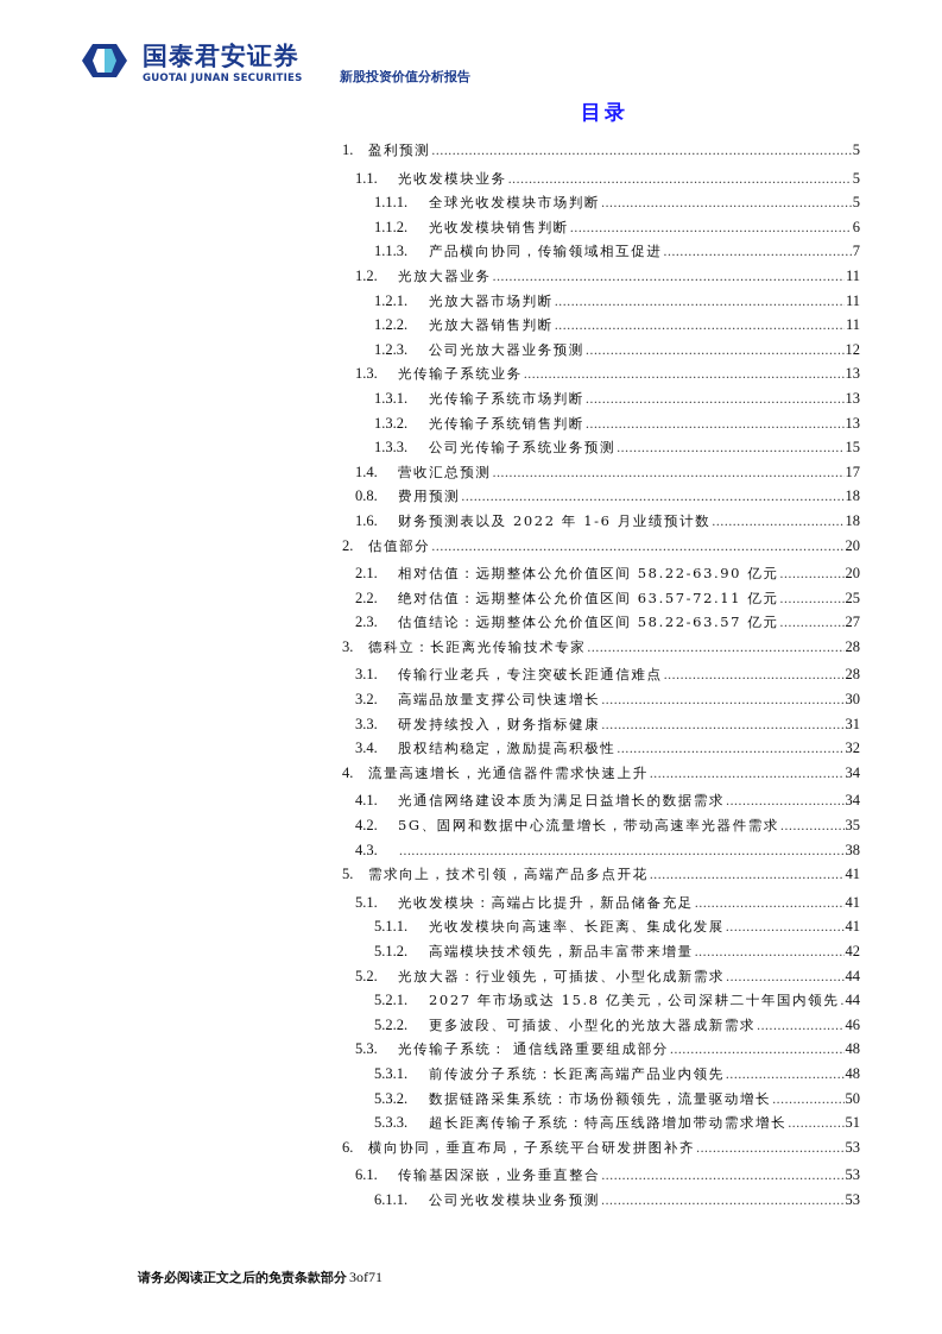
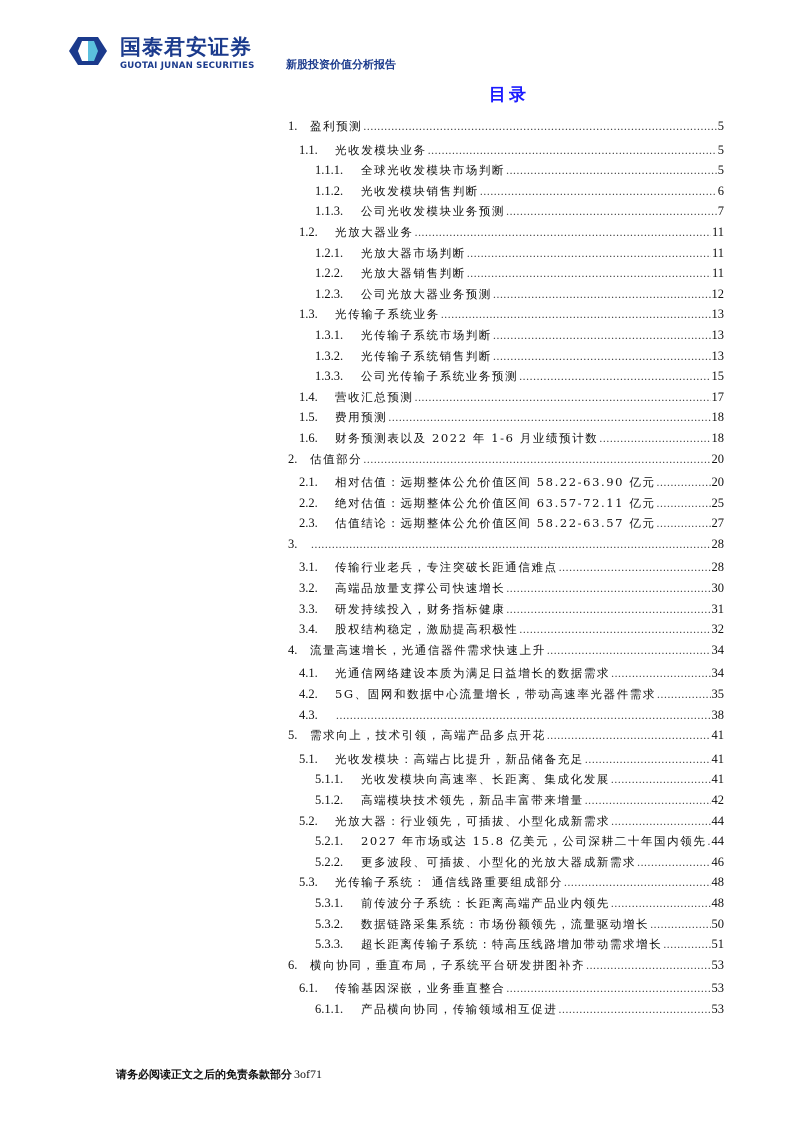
  国泰君安证券
  GUOTAI JUNAN SECURITIES
  新股投资价值分析报告
  目录
  1.
  盈利预测
  5
  1.1.
  光收发模块业务
  5
  1.1.1.
  全球光收发模块市场判断
  5
  1.1.2.
  光收发模块销售判断
  6
  1.1.3.
- 产品横向协同，传输领域相互促进
+ 公司光收发模块业务预测
  7
  1.2.
  光放大器业务
  11
  1.2.1.
  光放大器市场判断
  11
  1.2.2.
  光放大器销售判断
  11
  1.2.3.
  公司光放大器业务预测
  12
  1.3.
  光传输子系统业务
  13
  1.3.1.
  光传输子系统市场判断
  13
  1.3.2.
  光传输子系统销售判断
  13
  1.3.3.
  公司光传输子系统业务预测
  15
  1.4.
  营收汇总预测
  17
- 0.8.
+ 1.5.
  费用预测
  18
  1.6.
  财务预测表以及 2022 年 1-6 月业绩预计数
  18
  2.
  估值部分
  20
  2.1.
  相对估值：远期整体公允价值区间 58.22-63.90 亿元
  20
  2.2.
  绝对估值：远期整体公允价值区间 63.57-72.11 亿元
  25
  2.3.
  估值结论：远期整体公允价值区间 58.22-63.57 亿元
  27
  3.
- 德科立：长距离光传输技术专家
  28
  3.1.
  传输行业老兵，专注突破长距通信难点
  28
  3.2.
  高端品放量支撑公司快速增长
  30
  3.3.
  研发持续投入，财务指标健康
  31
  3.4.
  股权结构稳定，激励提高积极性
  32
  4.
  流量高速增长，光通信器件需求快速上升
  34
  4.1.
  光通信网络建设本质为满足日益增长的数据需求
  34
  4.2.
  5G、固网和数据中心流量增长，带动高速率光器件需求
  35
  4.3.
  38
  5.
  需求向上，技术引领，高端产品多点开花
  41
  5.1.
  光收发模块：高端占比提升，新品储备充足
  41
  5.1.1.
  光收发模块向高速率、长距离、集成化发展
  41
  5.1.2.
  高端模块技术领先，新品丰富带来增量
  42
  5.2.
  光放大器：行业领先，可插拔、小型化成新需求
  44
  5.2.1.
  2027 年市场或达 15.8 亿美元，公司深耕二十年国内领先
  44
  5.2.2.
  更多波段、可插拔、小型化的光放大器成新需求
  46
  5.3.
  光传输子系统： 通信线路重要组成部分
  48
  5.3.1.
  前传波分子系统：长距离高端产品业内领先
  48
  5.3.2.
  数据链路采集系统：市场份额领先，流量驱动增长
  50
  5.3.3.
  超长距离传输子系统：特高压线路增加带动需求增长
  51
  6.
  横向协同，垂直布局，子系统平台研发拼图补齐
  53
  6.1.
  传输基因深嵌，业务垂直整合
  53
  6.1.1.
- 公司光收发模块业务预测
+ 产品横向协同，传输领域相互促进
  53
  请务必阅读正文之后的免责条款部分 3of71
